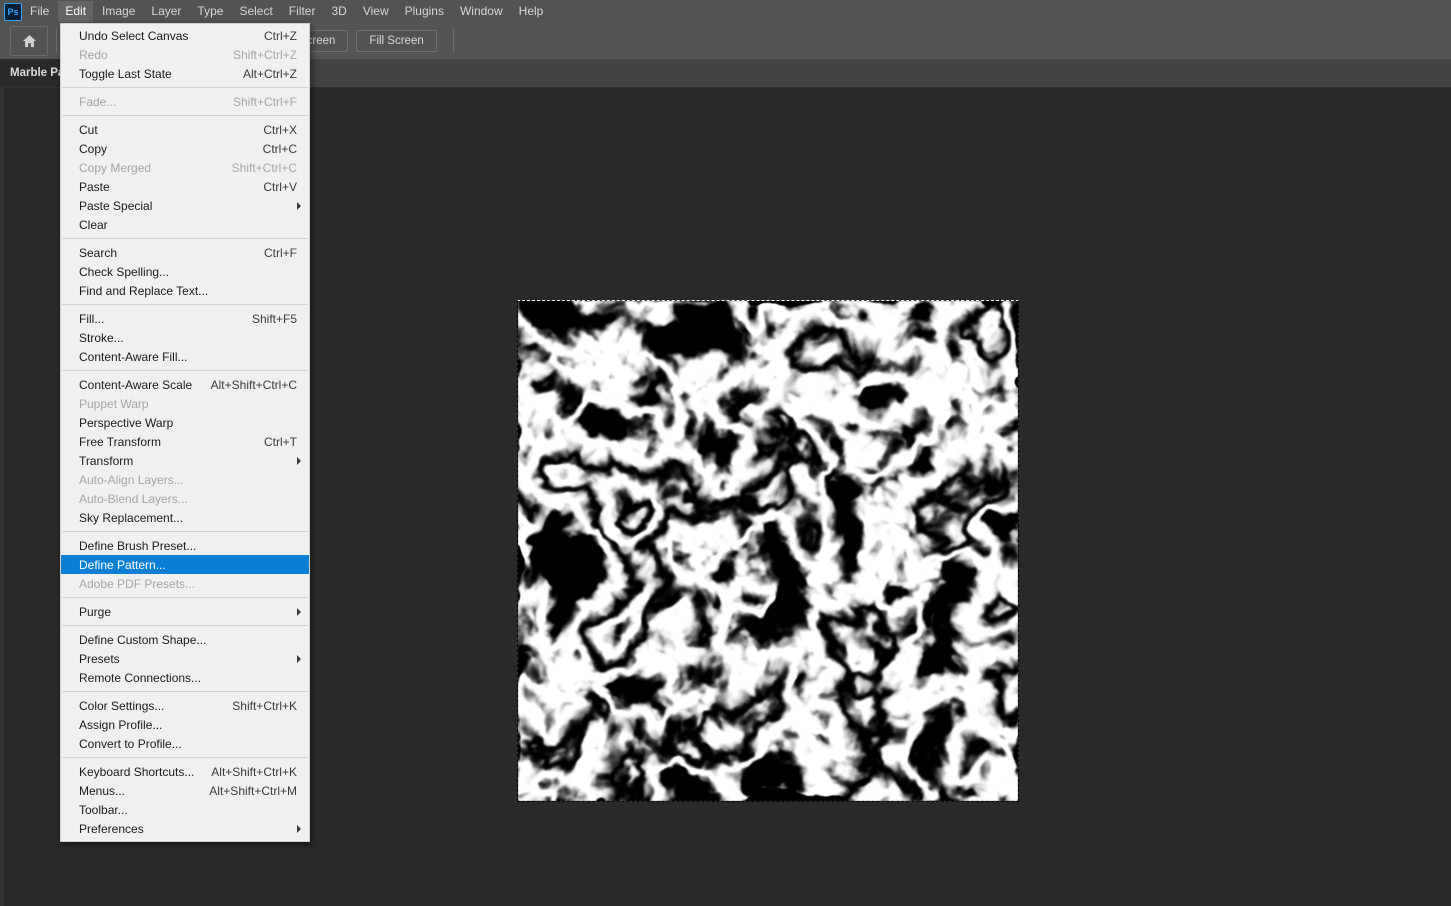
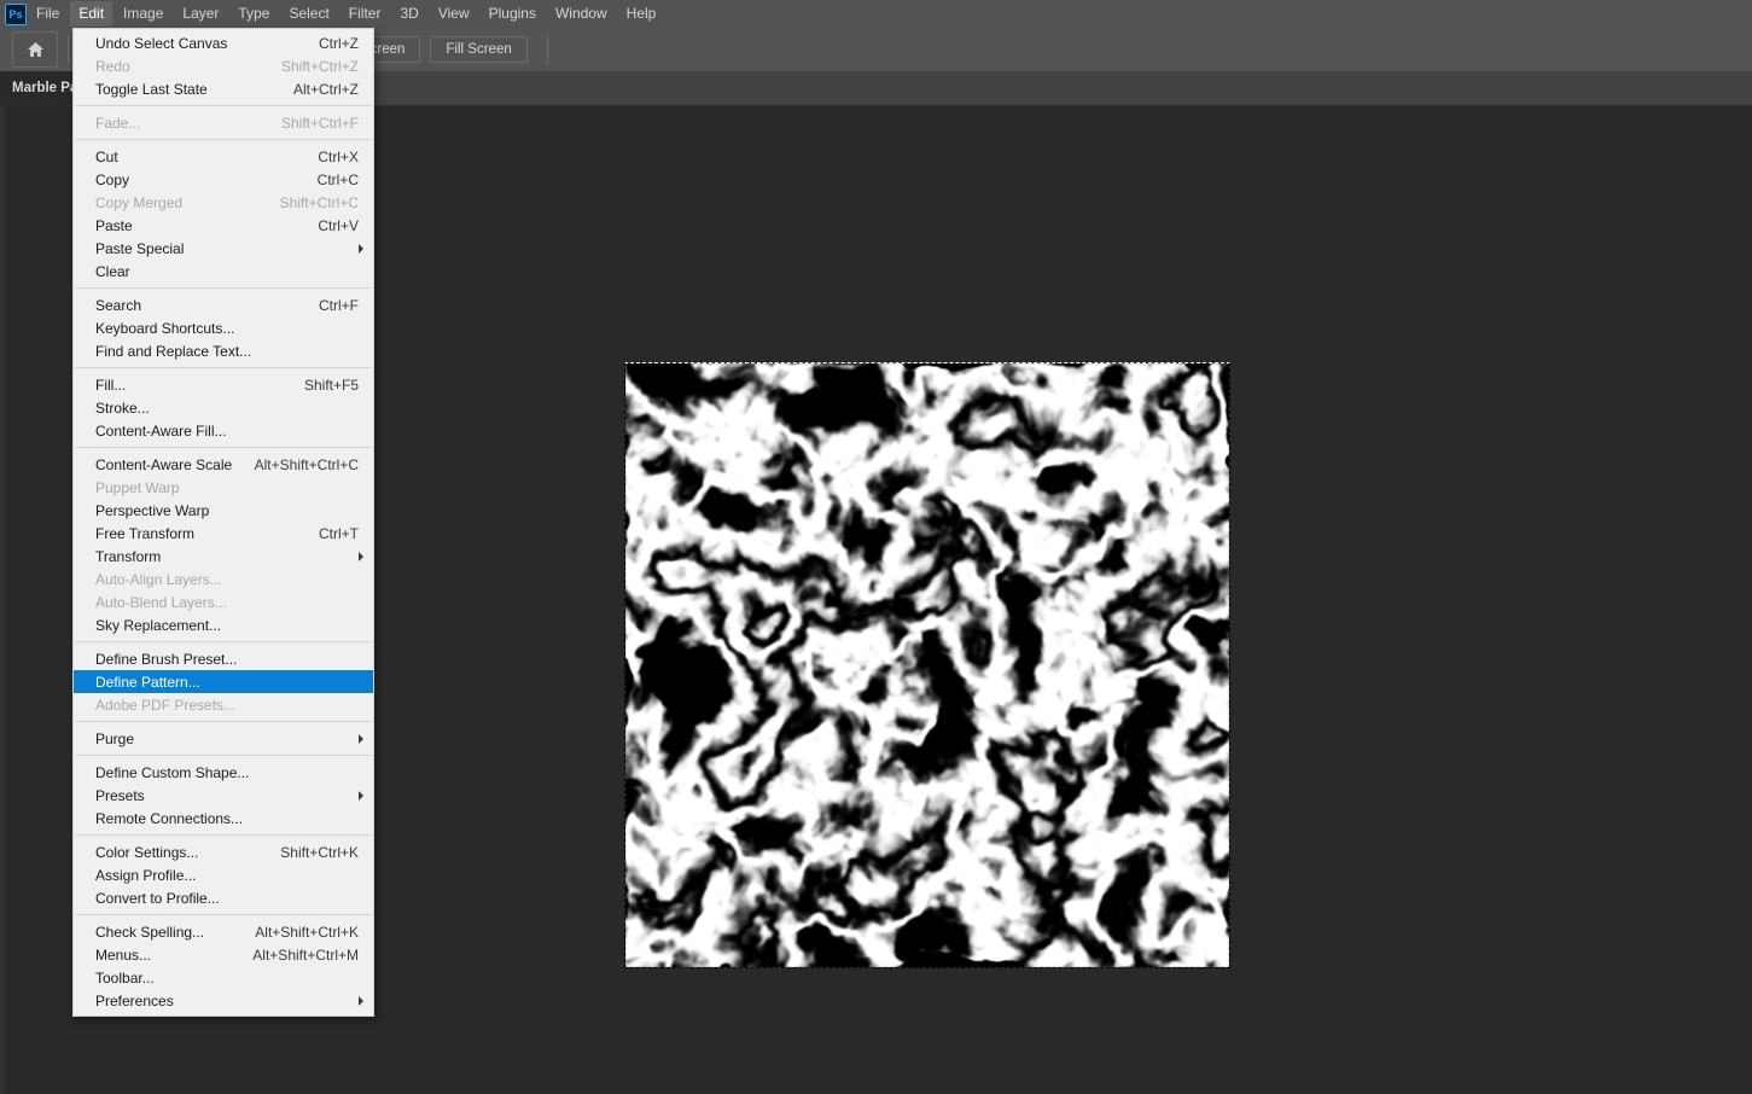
  Ps
  File
  Edit
  Image
  Layer
  Type
  Select
  Filter
  3D
  View
  Plugins
  Window
  Help
  Fill Screen
  Undo Select Canvas
  Ctrl+Z
  Redo
  Shift+Ctrl+Z
  Toggle Last State
  Alt+Ctrl+Z
  Fade...
  Shift+Ctrl+F
  Cut
  Ctrl+X
  Copy
  Ctrl+C
  Copy Merged
  Shift+Ctrl+C
  Paste
  Ctrl+V
  Paste Special
  Clear
  Search
  Ctrl+F
- Check Spelling...
+ Keyboard Shortcuts...
  Find and Replace Text...
  Fill...
  Shift+F5
  Stroke...
  Content-Aware Fill...
  Content-Aware Scale
  Alt+Shift+Ctrl+C
  Puppet Warp
  Perspective Warp
  Free Transform
  Ctrl+T
  Transform
  Auto-Align Layers...
  Auto-Blend Layers...
  Sky Replacement...
  Define Brush Preset...
  Define Pattern...
  Adobe PDF Presets...
  Purge
  Define Custom Shape...
  Presets
  Remote Connections...
  Color Settings...
  Shift+Ctrl+K
  Assign Profile...
  Convert to Profile...
- Keyboard Shortcuts...
+ Check Spelling...
  Alt+Shift+Ctrl+K
  Menus...
  Alt+Shift+Ctrl+M
  Toolbar...
  Preferences
